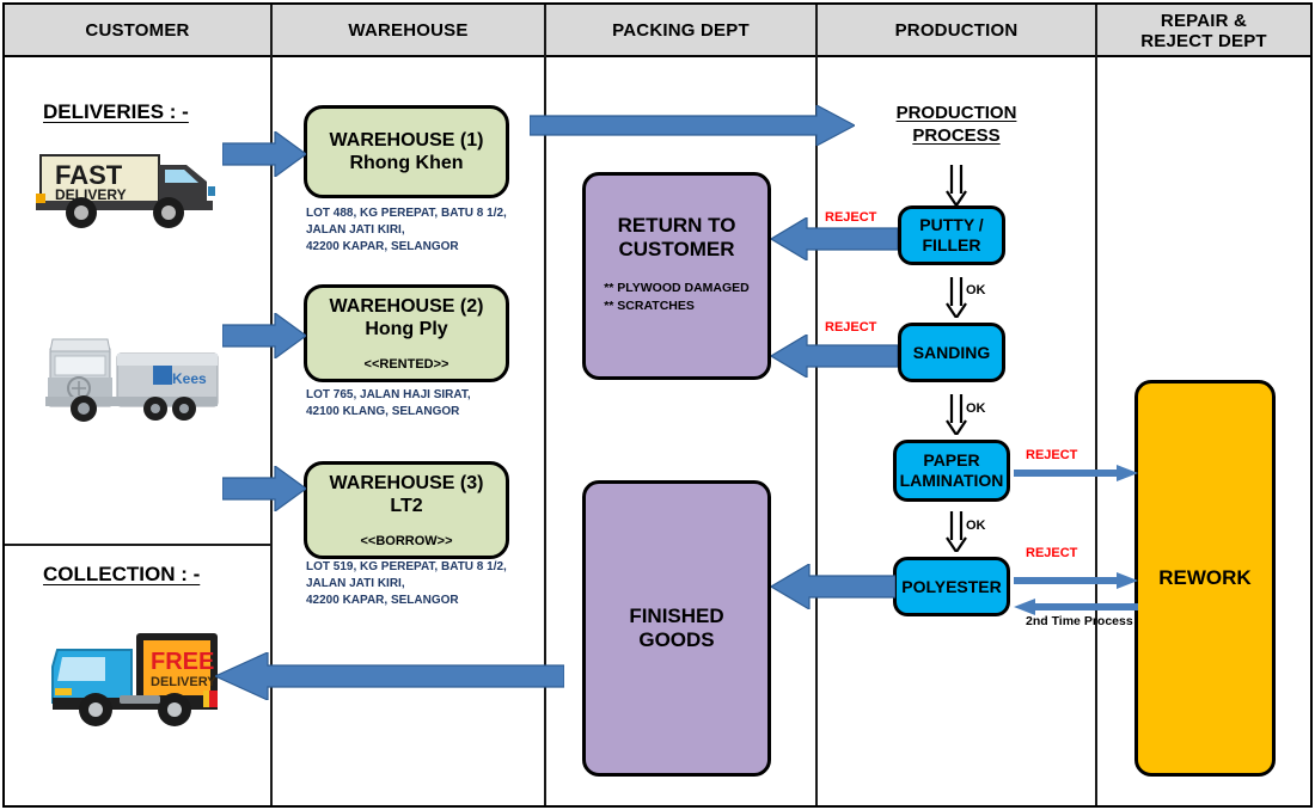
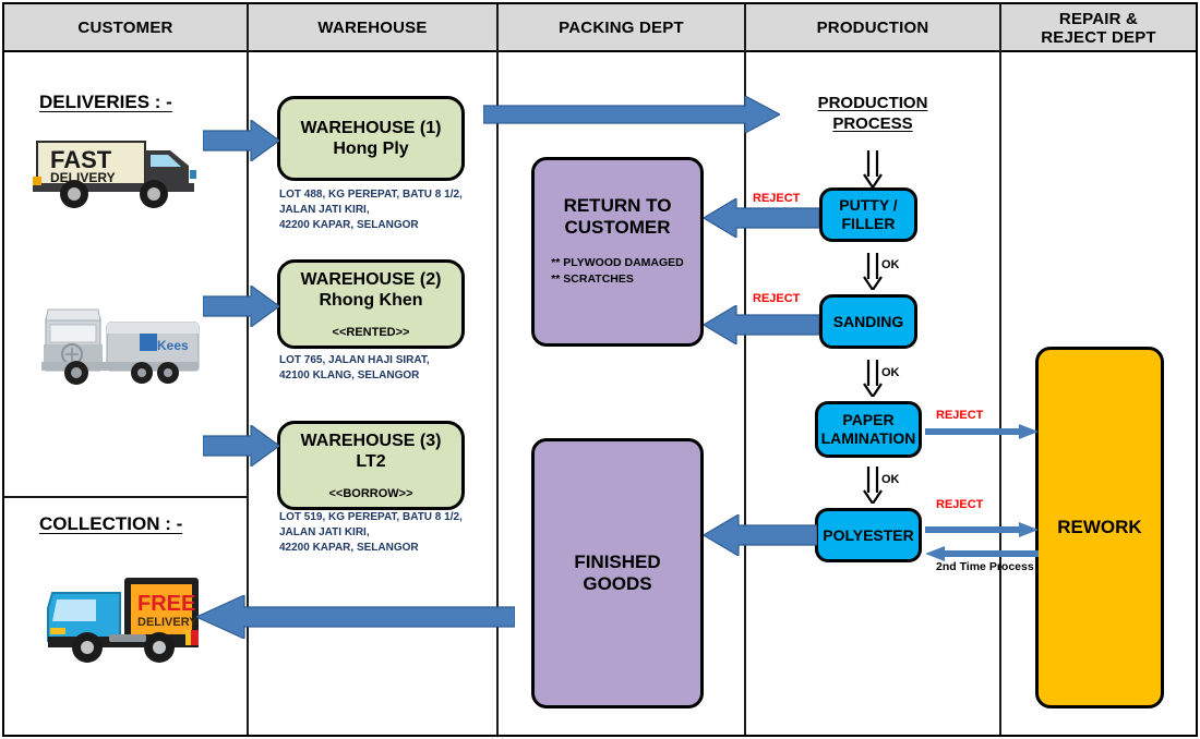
  CUSTOMER
  WAREHOUSE
  PACKING DEPT
  PRODUCTION
  REPAIR &
  REJECT DEPT
  DELIVERIES : -
  COLLECTION : -
  FAST
  DELIVERY
  N
  Kees
  FREE
  DELIVERY
  WAREHOUSE (1)
- Rhong Khen
+ Hong Ply
  LOT 488, KG PEREPAT, BATU 8 1/2,
  JALAN JATI KIRI,
  42200 KAPAR, SELANGOR
  WAREHOUSE (2)
- Hong Ply
+ Rhong Khen
  <<RENTED>>
  LOT 765, JALAN HAJI SIRAT,
  42100 KLANG, SELANGOR
  WAREHOUSE (3)
  LT2
  <<BORROW>>
  LOT 519, KG PEREPAT, BATU 8 1/2,
  JALAN JATI KIRI,
  42200 KAPAR, SELANGOR
  RETURN TO
  CUSTOMER
  ** PLYWOOD DAMAGED
  ** SCRATCHES
  FINISHED
  GOODS
  PRODUCTION
  PROCESS
  OK
  OK
  OK
  PUTTY /
  FILLER
  SANDING
  PAPER
  LAMINATION
  POLYESTER
  REWORK
  REJECT
  REJECT
  REJECT
  REJECT
  2nd Time Process
